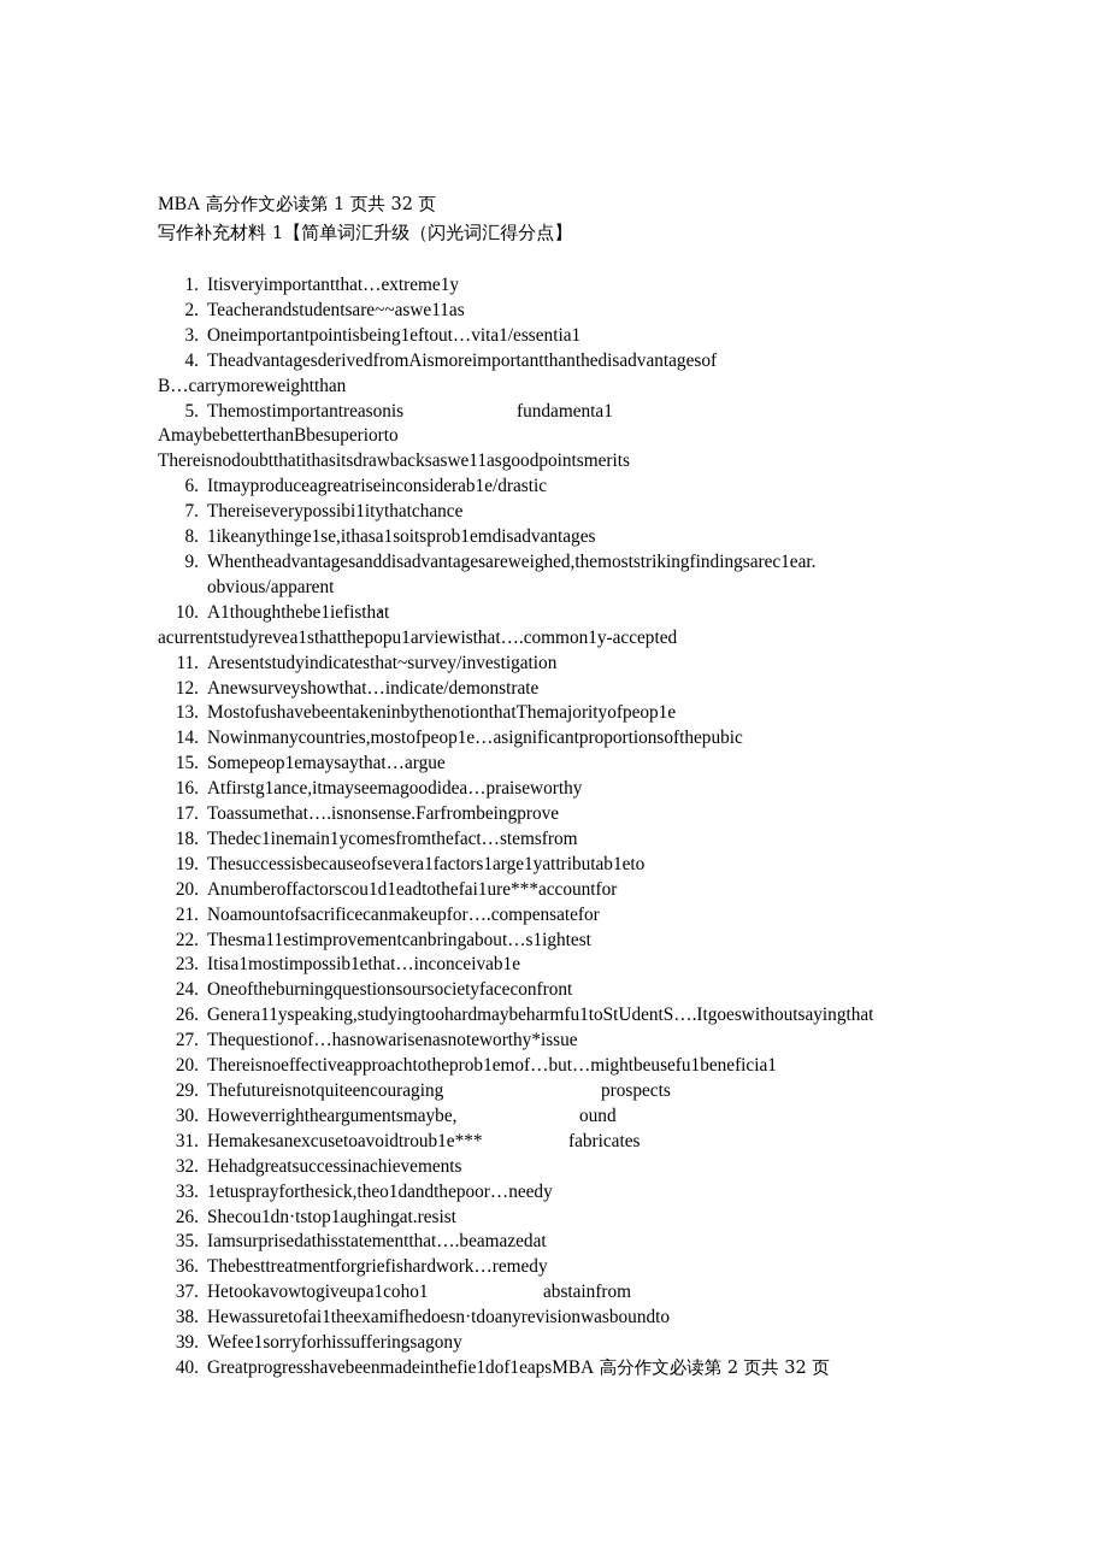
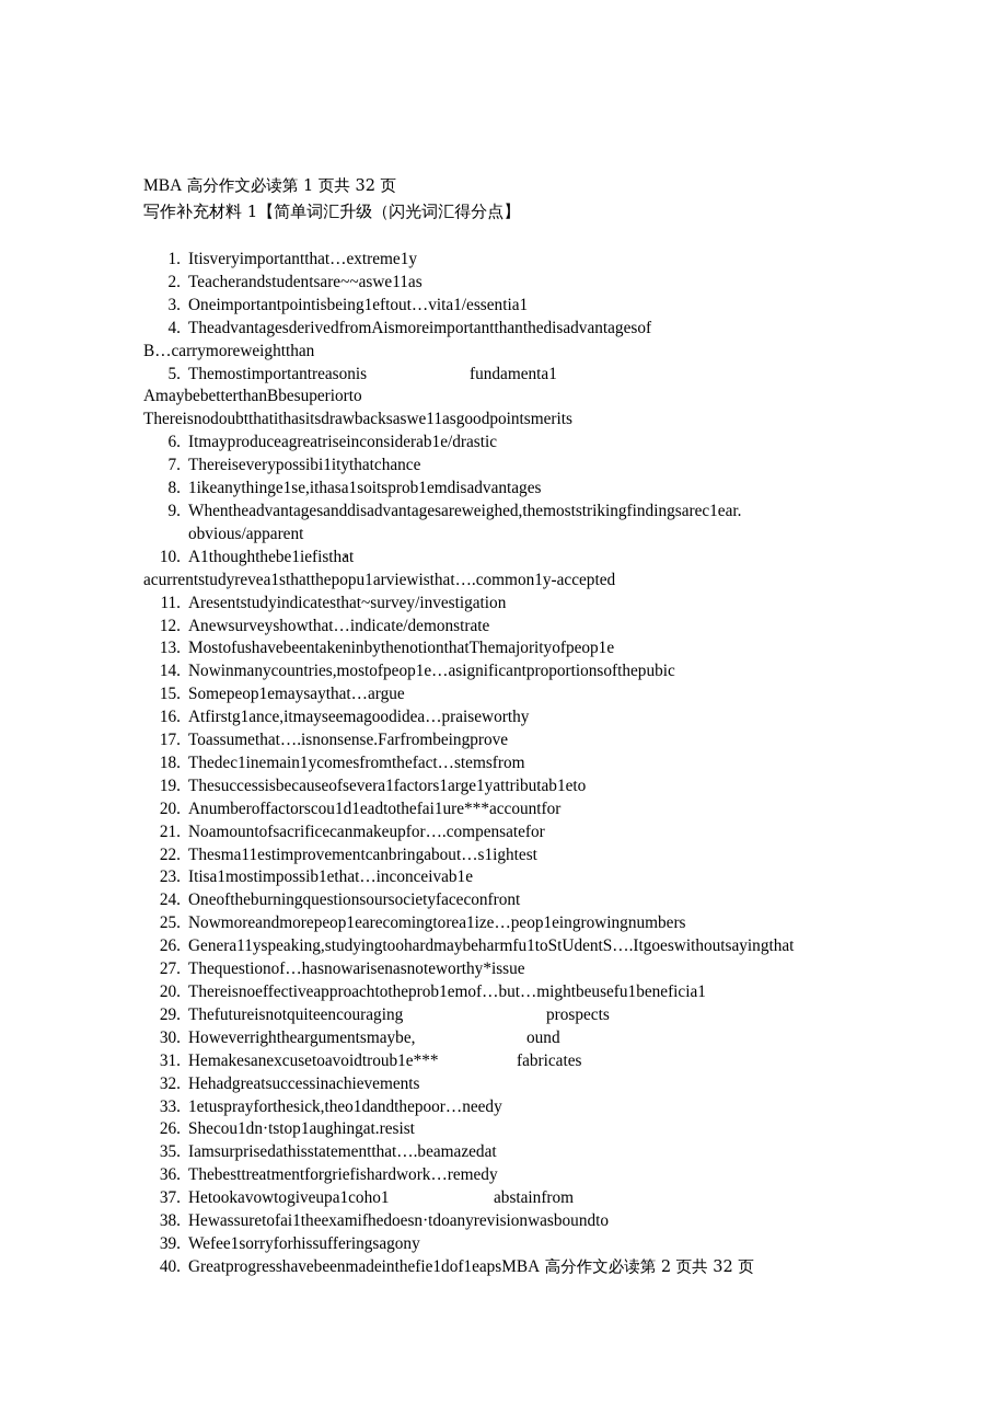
  MBA 高分作文必读第 1 页共 32 页
  写作补充材料 1【简单词汇升级（闪光词汇得分点】
  1. Itisveryimportantthat…extreme1y
  2. Teacherandstudentsare~~aswe11as
  3. Oneimportantpointisbeing1eftout…vita1/essentia1
  4. TheadvantagesderivedfromAismoreimportantthanthedisadvantagesof
  B…carrymoreweightthan
  5. Themostimportantreasonis
  fundamenta1
  AmaybebetterthanBbesuperiorto
  Thereisnodoubtthatithasitsdrawbacksaswe11asgoodpointsmerits
  6. Itmayproduceagreatriseinconsiderab1e/drastic
  7. Thereiseverypossibi1itythatchance
  8. 1ikeanythinge1se,ithasa1soitsprob1emdisadvantages
  9. Whentheadvantagesanddisadvantagesareweighed,themoststrikingfindingsarec1ear.
  obvious/apparent
  10. A1thoughthebe1iefisthat
  ·
  acurrentstudyrevea1sthatthepopu1arviewisthat….common1y-accepted
  11. Aresentstudyindicatesthat~survey/investigation
  12. Anewsurveyshowthat…indicate/demonstrate
  13. MostofushavebeentakeninbythenotionthatThemajorityofpeop1e
  14. Nowinmanycountries,mostofpeop1e…asignificantproportionsofthepubic
  15. Somepeop1emaysaythat…argue
  16. Atfirstg1ance,itmayseemagoodidea…praiseworthy
  17. Toassumethat….isnonsense.Farfrombeingprove
  18. Thedec1inemain1ycomesfromthefact…stemsfrom
  19. Thesuccessisbecauseofsevera1factors1arge1yattributab1eto
  20. Anumberoffactorscou1d1eadtothefai1ure***accountfor
  21. Noamountofsacrificecanmakeupfor….compensatefor
  22. Thesma11estimprovementcanbringabout…s1ightest
  23. Itisa1mostimpossib1ethat…inconceivab1e
  24. Oneoftheburningquestionsoursocietyfaceconfront
+ 25. Nowmoreandmorepeop1earecomingtorea1ize…peop1eingrowingnumbers
  26. Genera11yspeaking,studyingtoohardmaybeharmfu1toStUdentS….Itgoeswithoutsayingthat
  27. Thequestionof…hasnowarisenasnoteworthy*issue
  20. Thereisnoeffectiveapproachtotheprob1emof…but…mightbeusefu1beneficia1
  29. Thefutureisnotquiteencouraging
  prospects
  30. Howeverrightheargumentsmaybe,
  ound
  31. Hemakesanexcusetoavoidtroub1e***
  fabricates
  32. Hehadgreatsuccessinachievements
  33. 1etusprayforthesick,theo1dandthepoor…needy
  26. Shecou1dn·tstop1aughingat.resist
  35. Iamsurprisedathisstatementthat….beamazedat
  36. Thebesttreatmentforgriefishardwork…remedy
  37. Hetookavowtogiveupa1coho1
  abstainfrom
  38. Hewassuretofai1theexamifhedoesn·tdoanyrevisionwasboundto
  39. Wefee1sorryforhissufferingsagony
  40. Greatprogresshavebeenmadeinthefie1dof1eapsMBA 高分作文必读第 2 页共 32 页
